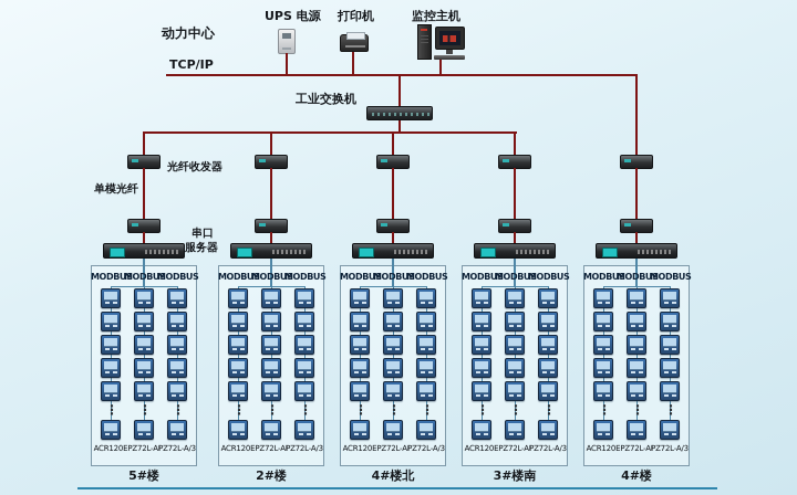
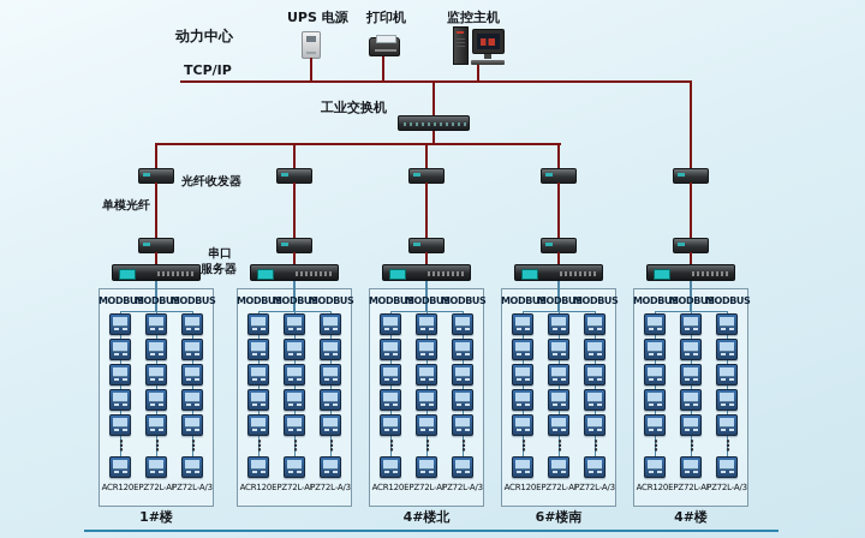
  动力中心
  UPS 电源
  打印机
  监控主机
  TCP/IP
  工业交换机
  光纤收发器
  单模光纤
  串口
  服务器
  MODBUS
  ⋮
  ACR120E
  MODBUS
  ⋮
  PZ72L-AI
  MODBUS
  ⋮
  PZ72L-A/3
- 5#楼
+ 1#楼
  MODBUS
  ⋮
  ACR120E
  MODBUS
  ⋮
  PZ72L-AI
  MODBUS
  ⋮
  PZ72L-A/3
- 2#楼
  MODBUS
  ⋮
  ACR120E
  MODBUS
  ⋮
  PZ72L-AI
  MODBUS
  ⋮
  PZ72L-A/3
  4#楼北
  MODBUS
  ⋮
  ACR120E
  MODBUS
  ⋮
  PZ72L-AI
  MODBUS
  ⋮
  PZ72L-A/3
- 3#楼南
+ 6#楼南
  MODBUS
  ⋮
  ACR120E
  MODBUS
  ⋮
  PZ72L-AI
  MODBUS
  ⋮
  PZ72L-A/3
  4#楼
